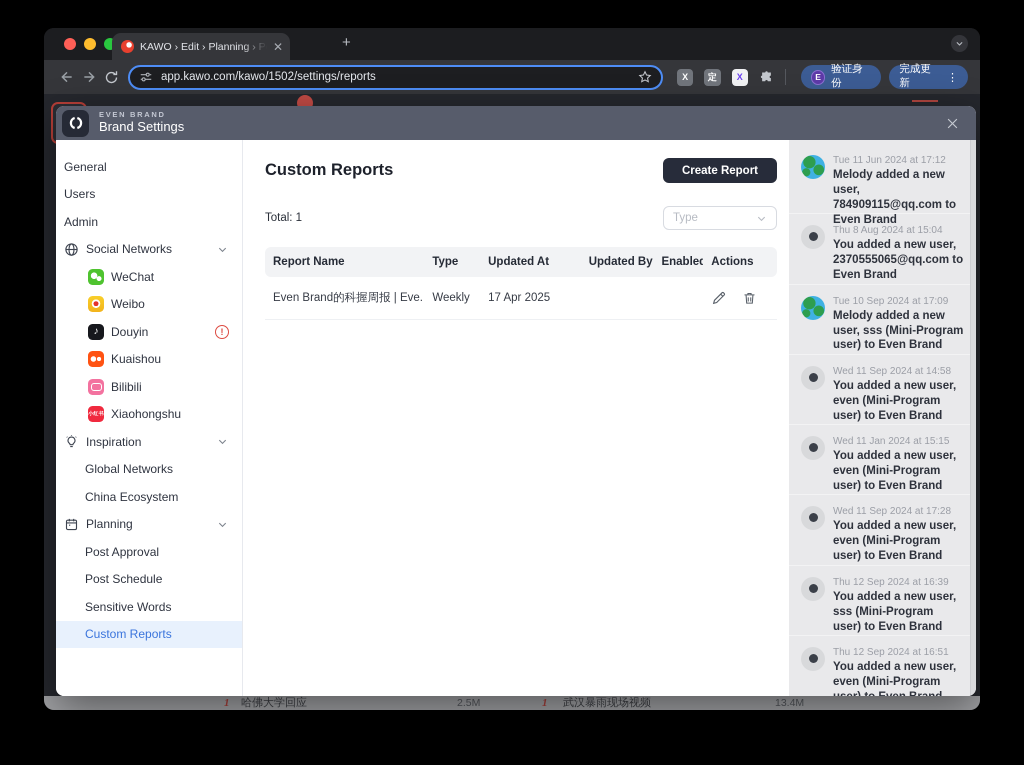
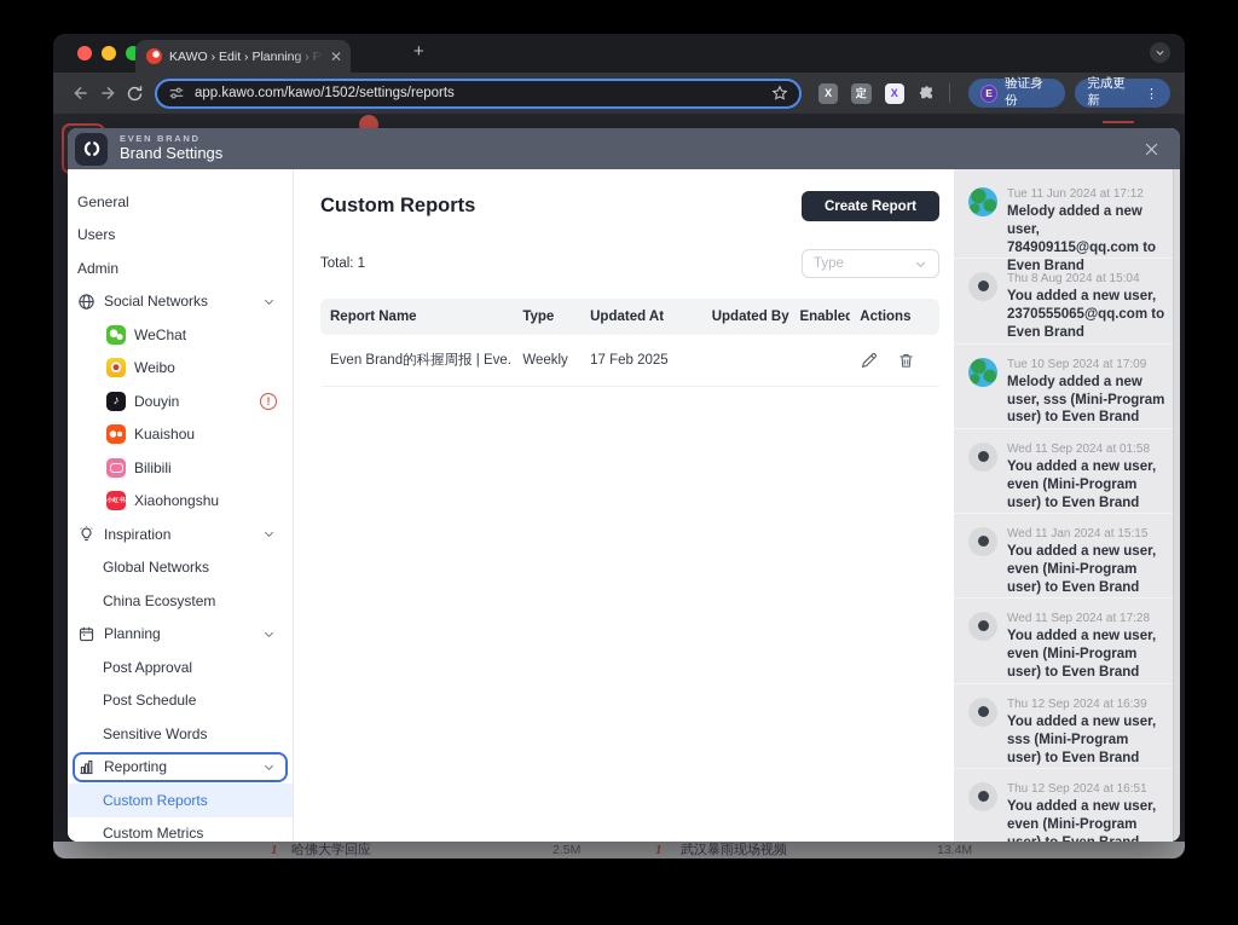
  KAWO › Edit › Planning › P
  ✕
  +
  app.kawo.com/kawo/1502/settings/reports
  X
  定
  X
  E
  验证身份
  完成更新
  ⋮
  1
  哈佛大学回应
  2.5M
  1
  武汉暴雨现场视频
  13.4M
  EVEN BRAND
  Brand Settings
  General
  Users
  Admin
  Social Networks
  WeChat
  Weibo
  ♪
  Douyin
  !
  Kuaishou
  Bilibili
  Xiaohongshu
  Inspiration
  Global Networks
  China Ecosystem
  Planning
  Post Approval
  Post Schedule
  Sensitive Words
+ Reporting
  Custom Reports
+ Custom Metrics
  Custom Reports
  Create Report
  Total: 1
  Type
  Report Name
  Type
  Updated At
  Updated By
  Enable
  Actions
  Even Brand的科握周报 | Eve.
  Weekly
- 17 Apr 2025
+ 17 Feb 2025
  Tue 11 Jun 2024 at 17:12
  Melody added a new user, 784909115@qq.com to Even Brand
  Thu 8 Aug 2024 at 15:04
  You added a new user, 2370555065@qq.com to Even Brand
  Tue 10 Sep 2024 at 17:09
  Melody added a new user, sss (Mini-Program user) to Even Brand
- Wed 11 Sep 2024 at 14:58
+ Wed 11 Sep 2024 at 01:58
  You added a new user, even (Mini-Program user) to Even Brand
  Wed 11 Jan 2024 at 15:15
  You added a new user, even (Mini-Program user) to Even Brand
  Wed 11 Sep 2024 at 17:28
  You added a new user, even (Mini-Program user) to Even Brand
  Thu 12 Sep 2024 at 16:39
  You added a new user, sss (Mini-Program user) to Even Brand
  Thu 12 Sep 2024 at 16:51
